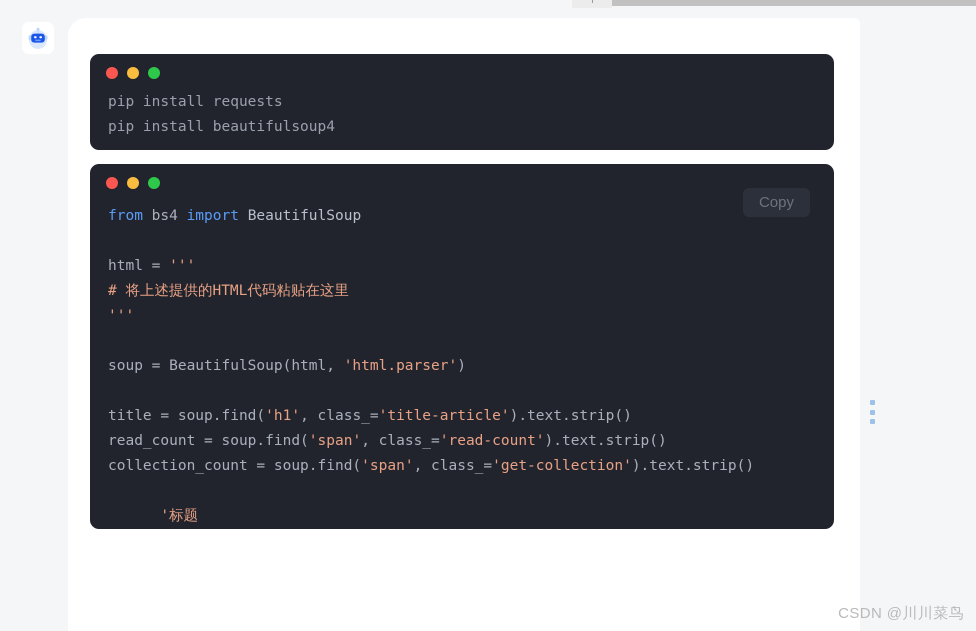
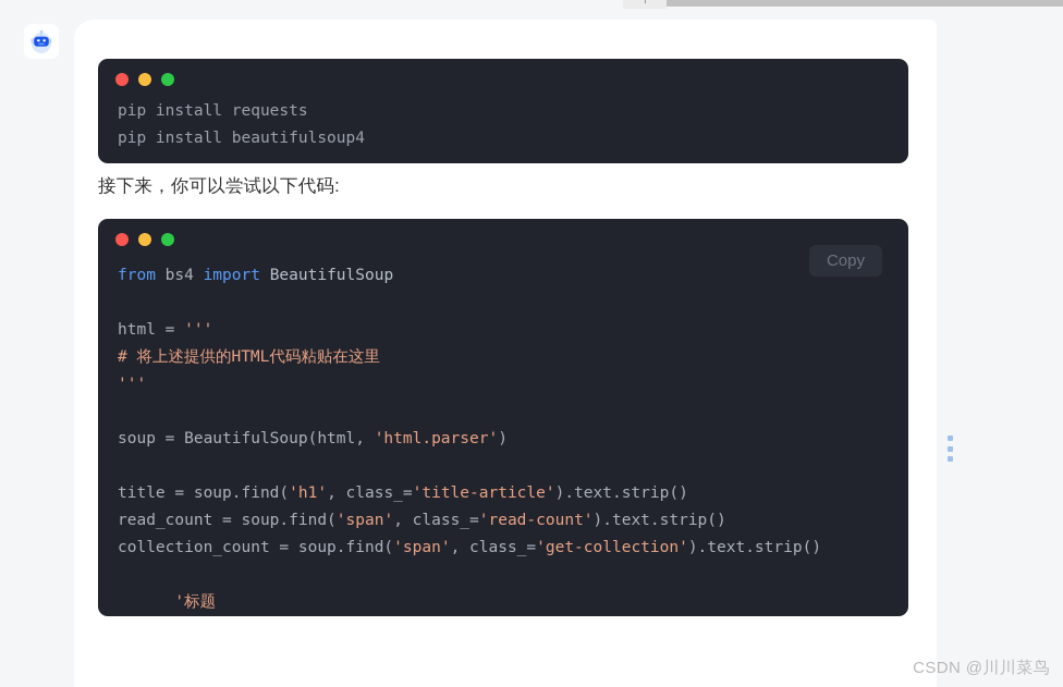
  pip install requests
  pip install beautifulsoup4
+ 接下来，你可以尝试以下代码:
  Copy
  from bs4 import BeautifulSoup html = ''' # 将上述提供的HTML代码粘贴在这里 ''' soup = BeautifulSoup(html, 'html.parser') title = soup.find('h1', class_='title-article').text.strip() read_count = soup.find('span', class_='read-count').text.strip() collection_count = soup.find('span', class_='get-collection').text.strip() '标题
  CSDN @川川菜鸟
